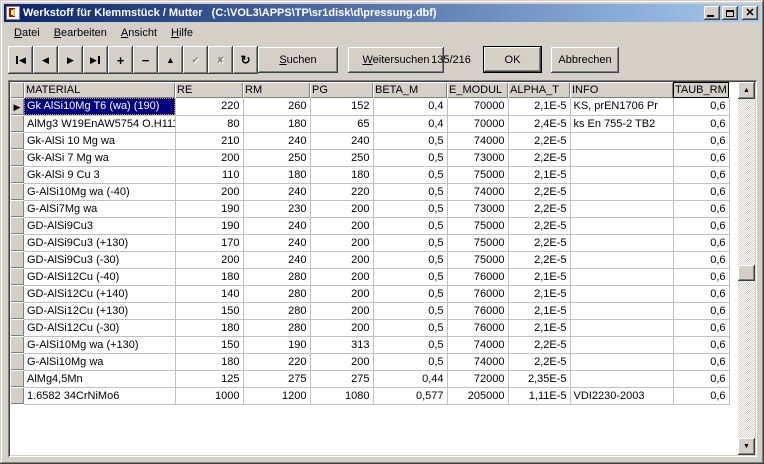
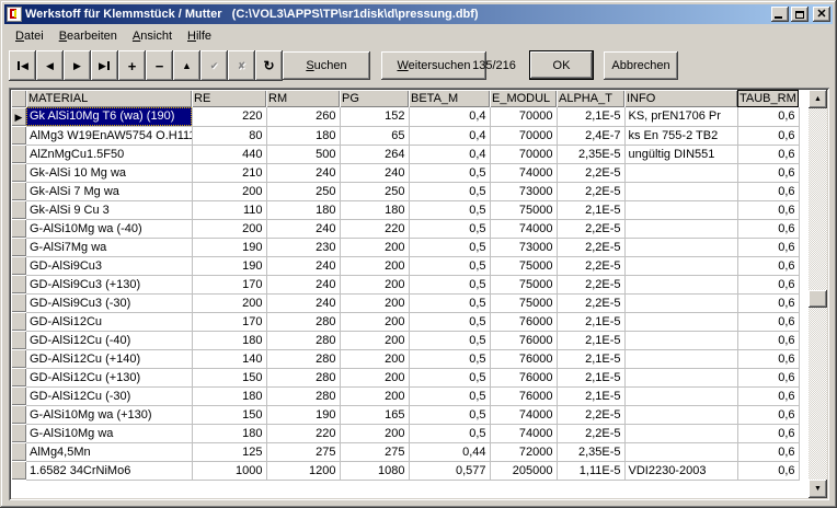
  Werkstoff für Klemmstück / Mutter (C:\VOL3\APPS\TP\sr1disk\d\pressung.dbf)
  ✕
  Datei
  Bearbeiten
  Ansicht
  Hilfe
  ◀
  ◀
  ▶
  ▶
  +
  −
  ▲
  ✔
  ✘
  ↻
  Suchen
  Weitersuchen
  135/216
  OK
  Abbrechen
  	MATERIAL	RE	RM	PG	BETA_M	E_MODUL	ALPHA_T	INFO	TAUB_RM
  ▶	Gk AlSi10Mg T6 (wa) (190)	220	260	152	0,4	70000	2,1E-5	KS, prEN1706 Pr	0,6
- 	AlMg3 W19EnAW5754 O.H11	80	180	65	0,4	70000	2,4E-5	ks En 755-2 TB2	0,6
+ 	AlMg3 W19EnAW5754 O.H11	80	180	65	0,4	70000	2,4E-7	ks En 755-2 TB2	0,6
+ 	AlZnMgCu1.5F50	440	500	264	0,4	70000	2,35E-5	ungültig DIN551	0,6
  	Gk-AlSi 10 Mg wa	210	240	240	0,5	74000	2,2E-5		0,6
  	Gk-AlSi 7 Mg wa	200	250	250	0,5	73000	2,2E-5		0,6
  	Gk-AlSi 9 Cu 3	110	180	180	0,5	75000	2,1E-5		0,6
  	G-AlSi10Mg wa (-40)	200	240	220	0,5	74000	2,2E-5		0,6
  	G-AlSi7Mg wa	190	230	200	0,5	73000	2,2E-5		0,6
  	GD-AlSi9Cu3	190	240	200	0,5	75000	2,2E-5		0,6
  	GD-AlSi9Cu3 (+130)	170	240	200	0,5	75000	2,2E-5		0,6
  	GD-AlSi9Cu3 (-30)	200	240	200	0,5	75000	2,2E-5		0,6
+ 	GD-AlSi12Cu	170	280	200	0,5	76000	2,1E-5		0,6
  	GD-AlSi12Cu (-40)	180	280	200	0,5	76000	2,1E-5		0,6
  	GD-AlSi12Cu (+140)	140	280	200	0,5	76000	2,1E-5		0,6
  	GD-AlSi12Cu (+130)	150	280	200	0,5	76000	2,1E-5		0,6
  	GD-AlSi12Cu (-30)	180	280	200	0,5	76000	2,1E-5		0,6
- 	G-AlSi10Mg wa (+130)	150	190	313	0,5	74000	2,2E-5		0,6
+ 	G-AlSi10Mg wa (+130)	150	190	165	0,5	74000	2,2E-5		0,6
  	G-AlSi10Mg wa	180	220	200	0,5	74000	2,2E-5		0,6
  	AlMg4,5Mn	125	275	275	0,44	72000	2,35E-5		0,6
  	1.6582 34CrNiMo6	1000	1200	1080	0,577	205000	1,11E-5	VDI2230-2003	0,6
